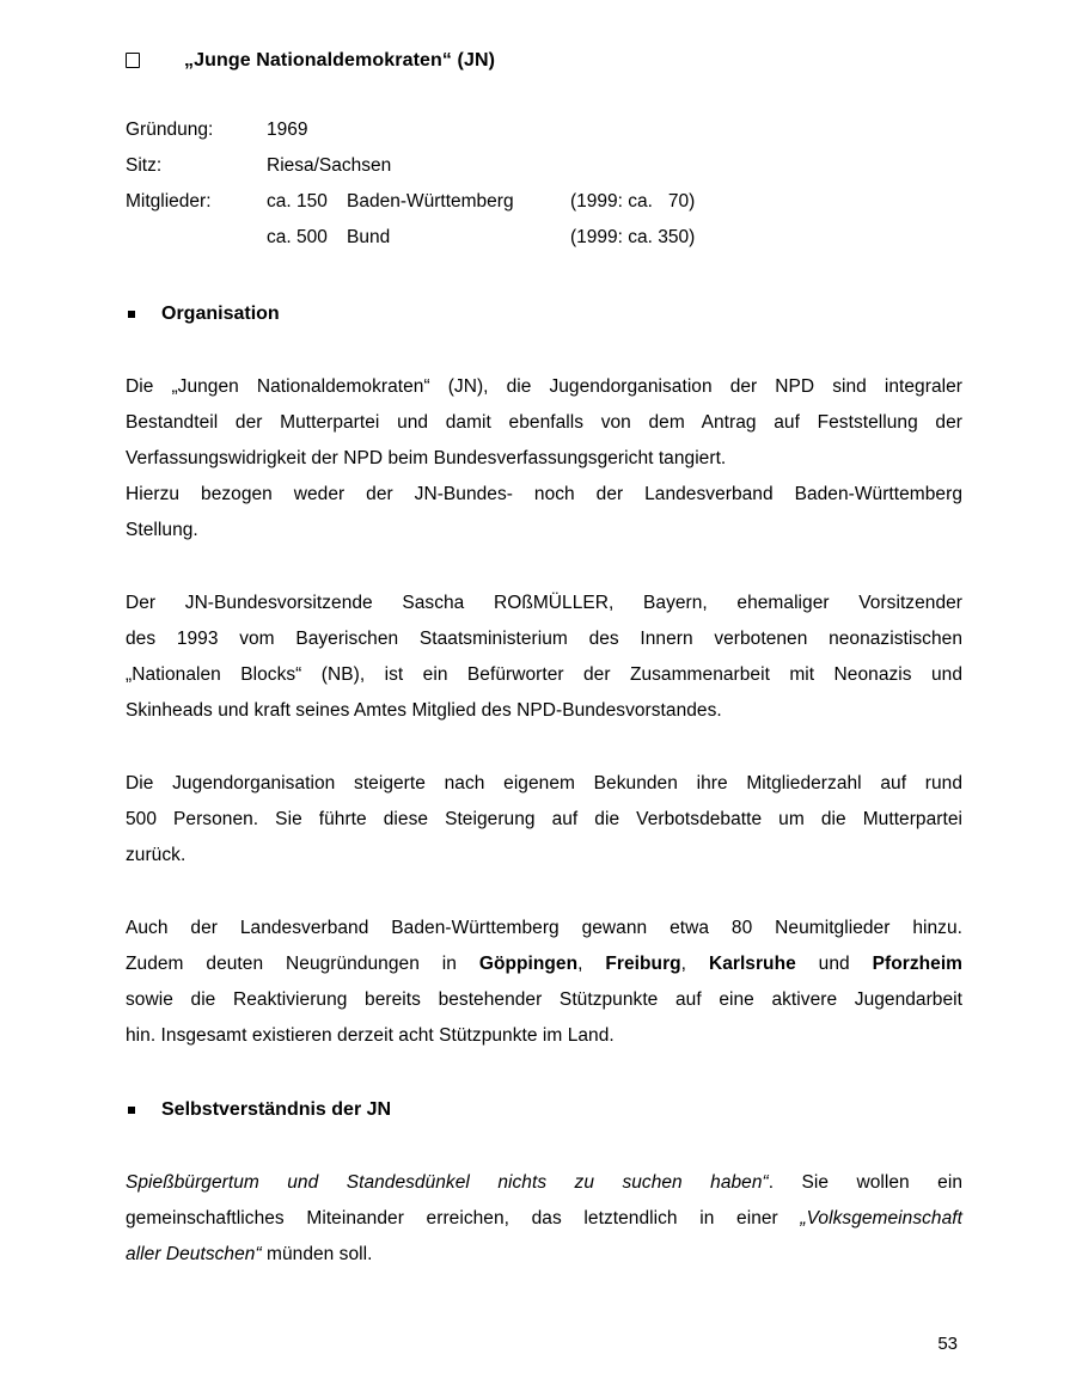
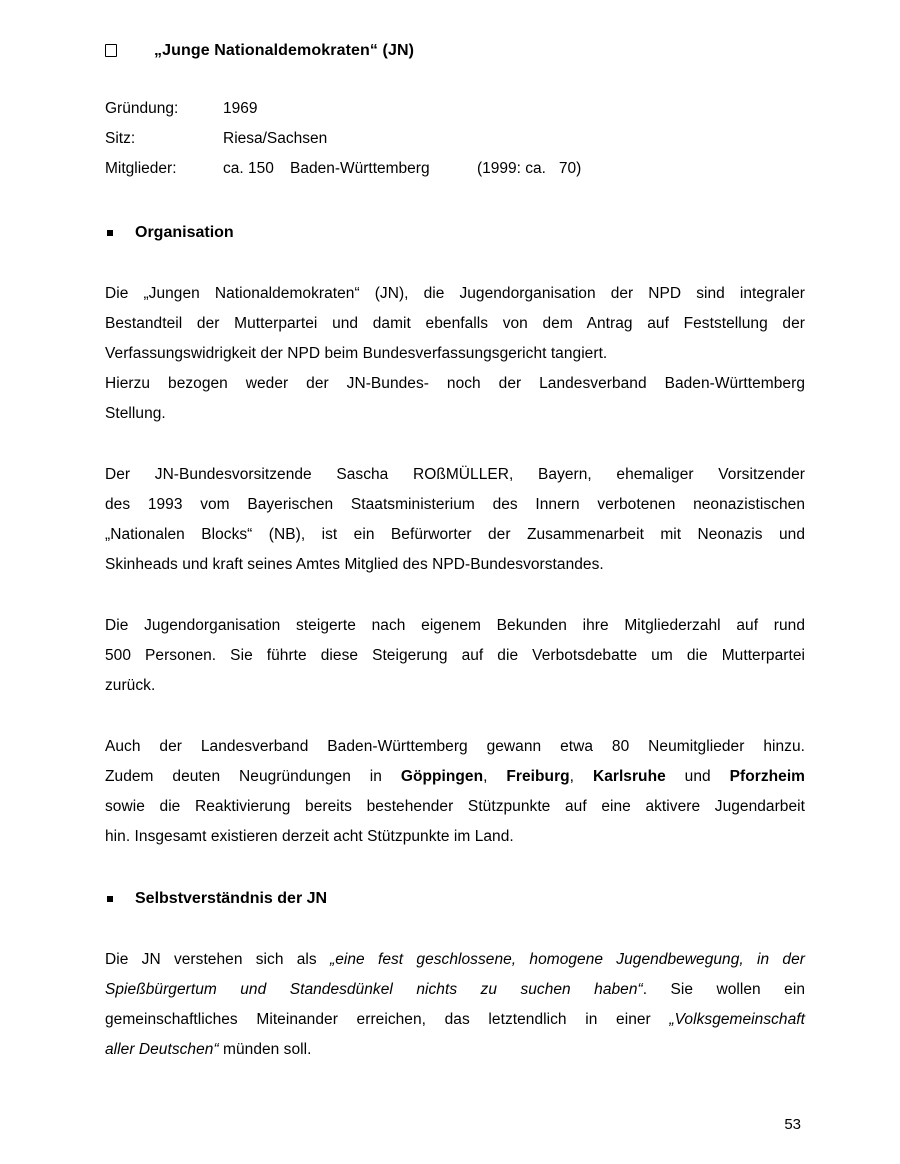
  „Junge Nationaldemokraten“ (JN)
  Gründung:
  1969
  Sitz:
  Riesa/Sachsen
  Mitglieder:
  ca. 150
  Baden-Württemberg
  (1999: ca. 70)
- ca. 500
- Bund
- (1999: ca. 350)
  Organisation
  Die „Jungen Nationaldemokraten“ (JN), die Jugendorganisation der NPD sind integraler
  Bestandteil der Mutterpartei und damit ebenfalls von dem Antrag auf Feststellung der
  Verfassungswidrigkeit der NPD beim Bundesverfassungsgericht tangiert.
  Hierzu bezogen weder der JN-Bundes- noch der Landesverband Baden-Württemberg
  Stellung.
  Der JN-Bundesvorsitzende Sascha ROßMÜLLER, Bayern, ehemaliger Vorsitzender
  des 1993 vom Bayerischen Staatsministerium des Innern verbotenen neonazistischen
  „Nationalen Blocks“ (NB), ist ein Befürworter der Zusammenarbeit mit Neonazis und
  Skinheads und kraft seines Amtes Mitglied des NPD-Bundesvorstandes.
  Die Jugendorganisation steigerte nach eigenem Bekunden ihre Mitgliederzahl auf rund
  500 Personen. Sie führte diese Steigerung auf die Verbotsdebatte um die Mutterpartei
  zurück.
  Auch der Landesverband Baden-Württemberg gewann etwa 80 Neumitglieder hinzu.
  Zudem deuten Neugründungen in Göppingen, Freiburg, Karlsruhe und Pforzheim
  sowie die Reaktivierung bereits bestehender Stützpunkte auf eine aktivere Jugendarbeit
  hin. Insgesamt existieren derzeit acht Stützpunkte im Land.
  Selbstverständnis der JN
+ Die JN verstehen sich als „eine fest geschlossene, homogene Jugendbewegung, in der
  Spießbürgertum und Standesdünkel nichts zu suchen haben“. Sie wollen ein
  gemeinschaftliches Miteinander erreichen, das letztendlich in einer „Volksgemeinschaft
  aller Deutschen“ münden soll.
  53
